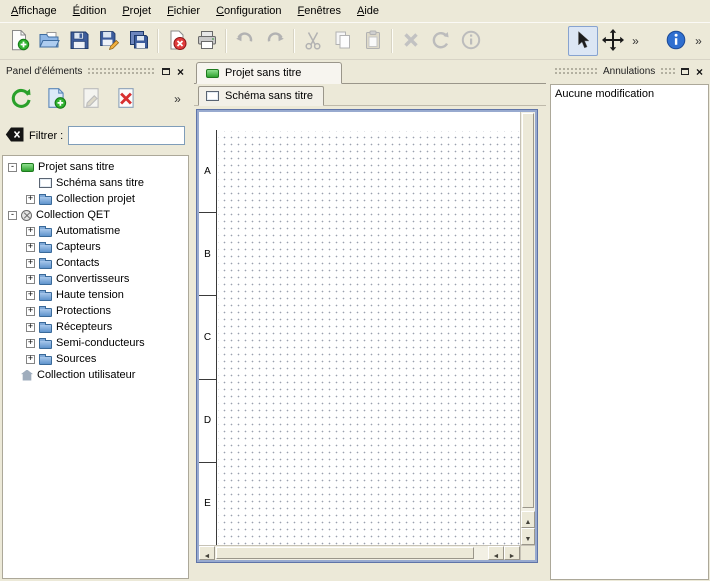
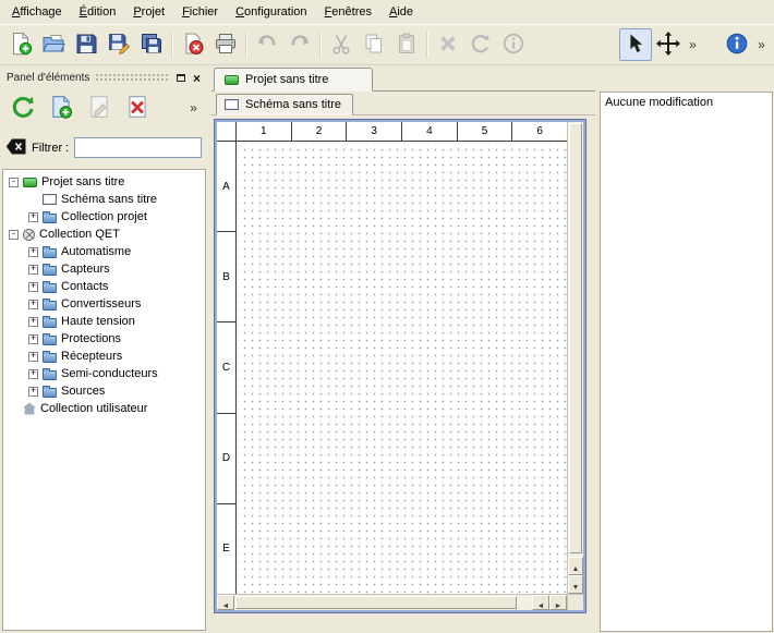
  Affichage
  Édition
  Projet
  Fichier
  Configuration
  Fenêtres
  Aide
  »
  »
  Panel d'éléments
  »
  Filtrer :
  Projet sans titre
  Schéma sans titre
  Collection projet
  Collection QET
  Automatisme
  Capteurs
  Contacts
  Convertisseurs
  Haute tension
  Protections
  Récepteurs
  Semi-conducteurs
  Sources
  Collection utilisateur
  Projet sans titre
  Schéma sans titre
+ 1
+ 2
+ 3
+ 4
+ 5
+ 6
  A
  B
  C
  D
  E
- Annulations
  Aucune modification
